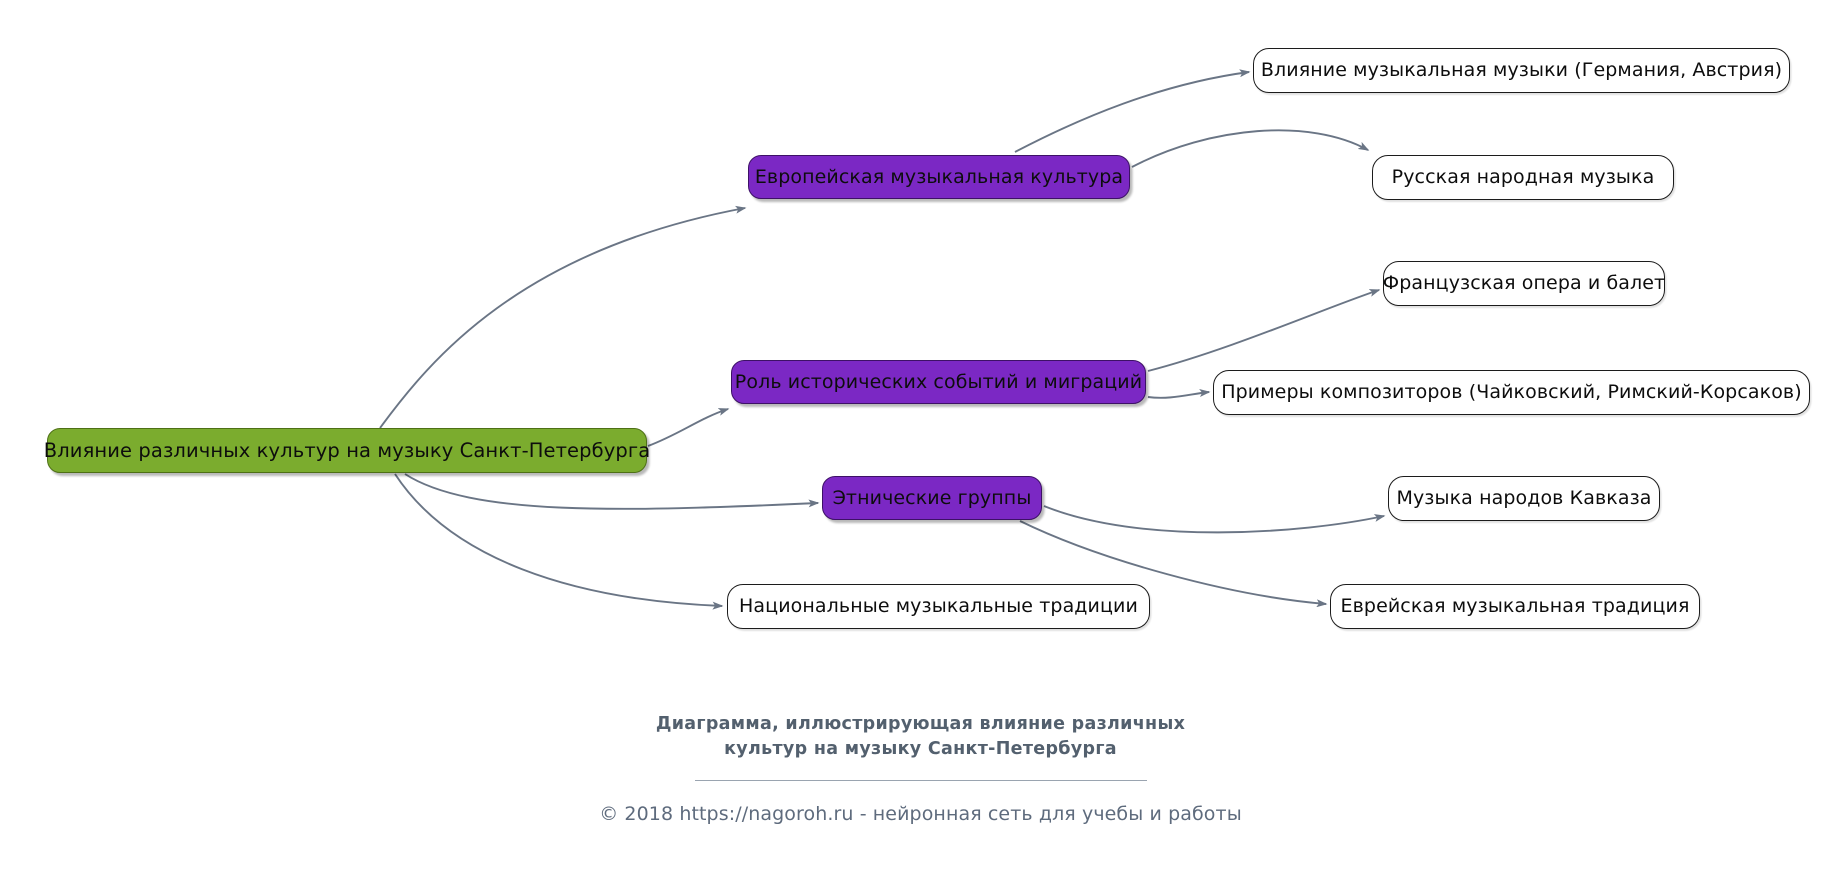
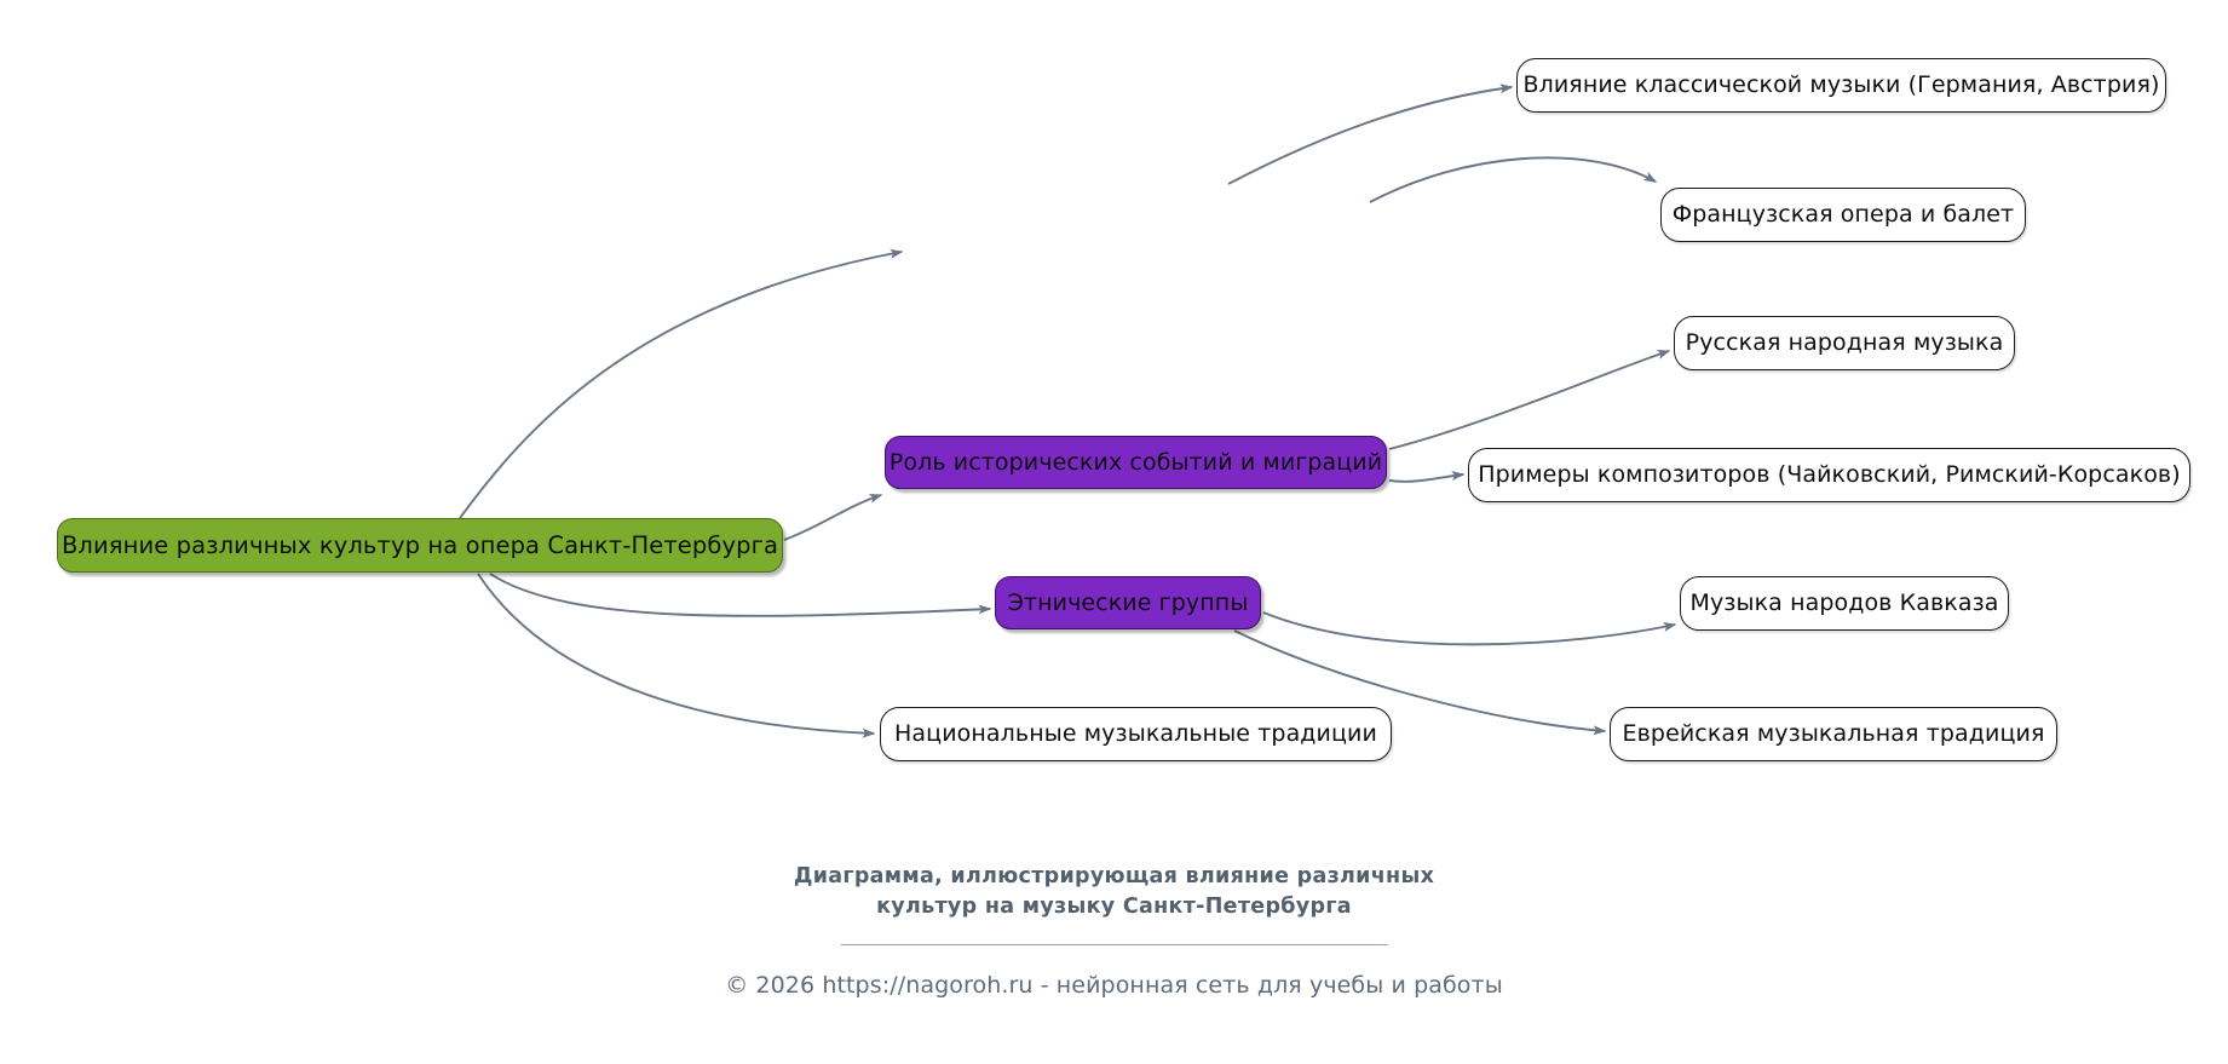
- Влияние различных культур на музыку Санкт-Петербурга
+ Влияние различных культур на опера Санкт-Петербурга
- Европейская музыкальная культура
- Влияние музыкальная музыки (Германия, Австрия)
+ Влияние классической музыки (Германия, Австрия)
- Русская народная музыка
+ Французская опера и балет
  Роль исторических событий и миграций
- Французская опера и балет
+ Русская народная музыка
  Примеры композиторов (Чайковский, Римский-Корсаков)
  Этнические группы
  Музыка народов Кавказа
  Еврейская музыкальная традиция
  Национальные музыкальные традиции
  Диаграмма, иллюстрирующая влияние различных
  культур на музыку Санкт-Петербурга
- © 2018 https://nagoroh.ru - нейронная сеть для учебы и работы
+ © 2026 https://nagoroh.ru - нейронная сеть для учебы и работы
